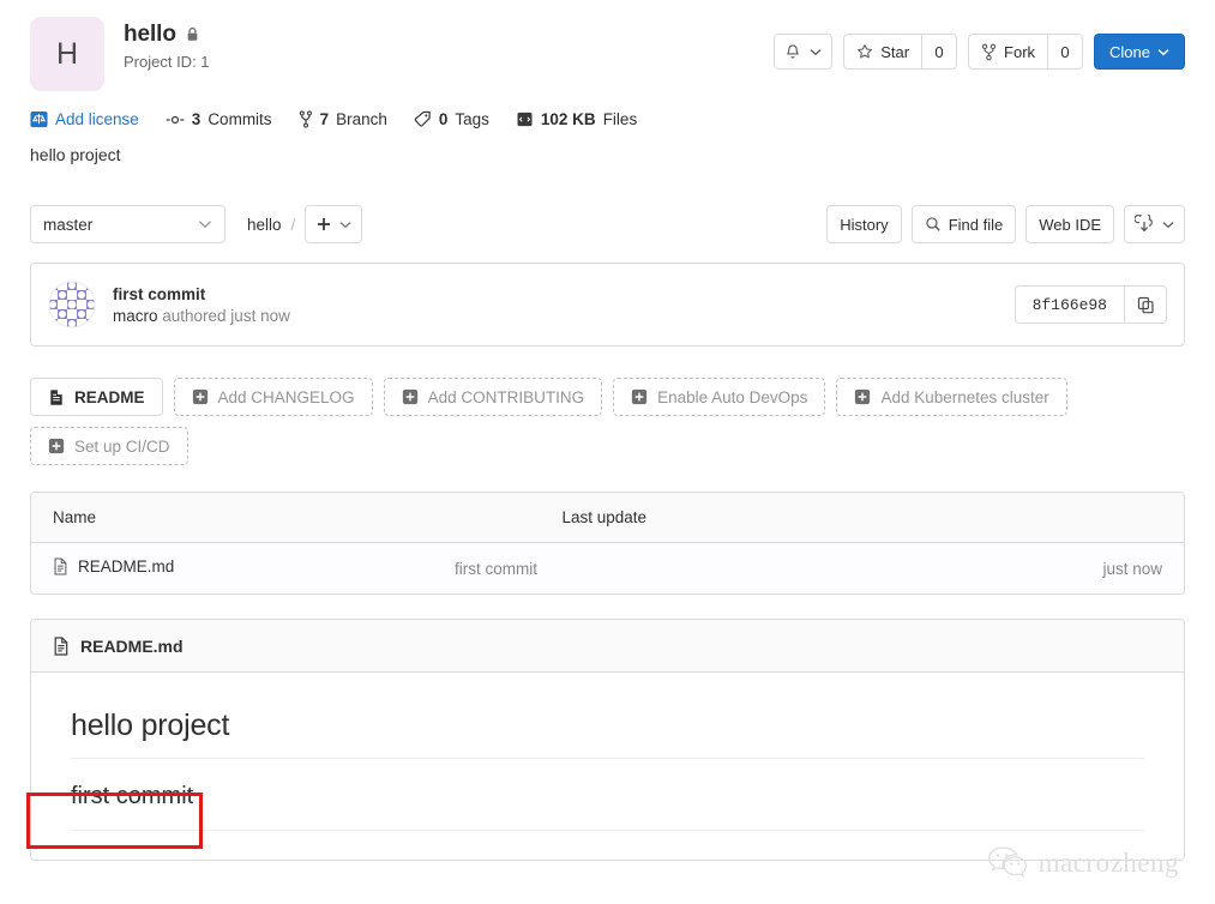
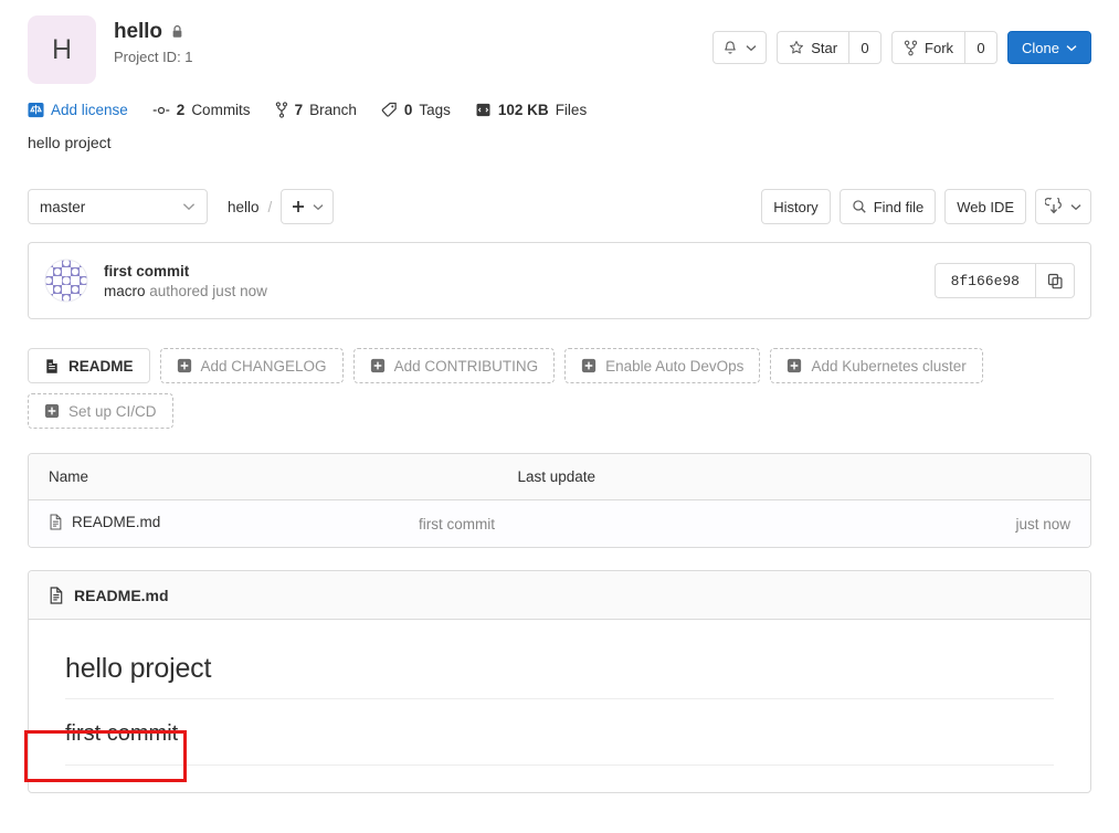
  H
  hello
  Project ID: 1
  Star
  0
  Fork
  0
  Clone
  Add license
- 3
+ 2
  Commits
  7
  Branch
  0
  Tags
  102 KB
  Files
  hello project
  master
  hello
  /
  History
  Find file
  Web IDE
  first commit
  macro authored just now
  8f166e98
  README
  Add CHANGELOG
  Add CONTRIBUTING
  Enable Auto DevOps
  Add Kubernetes cluster
  Set up CI/CD
  Name
  Last update
  README.md
  first commit
  just now
  README.md
  hello project
  first commit
- macrozheng
